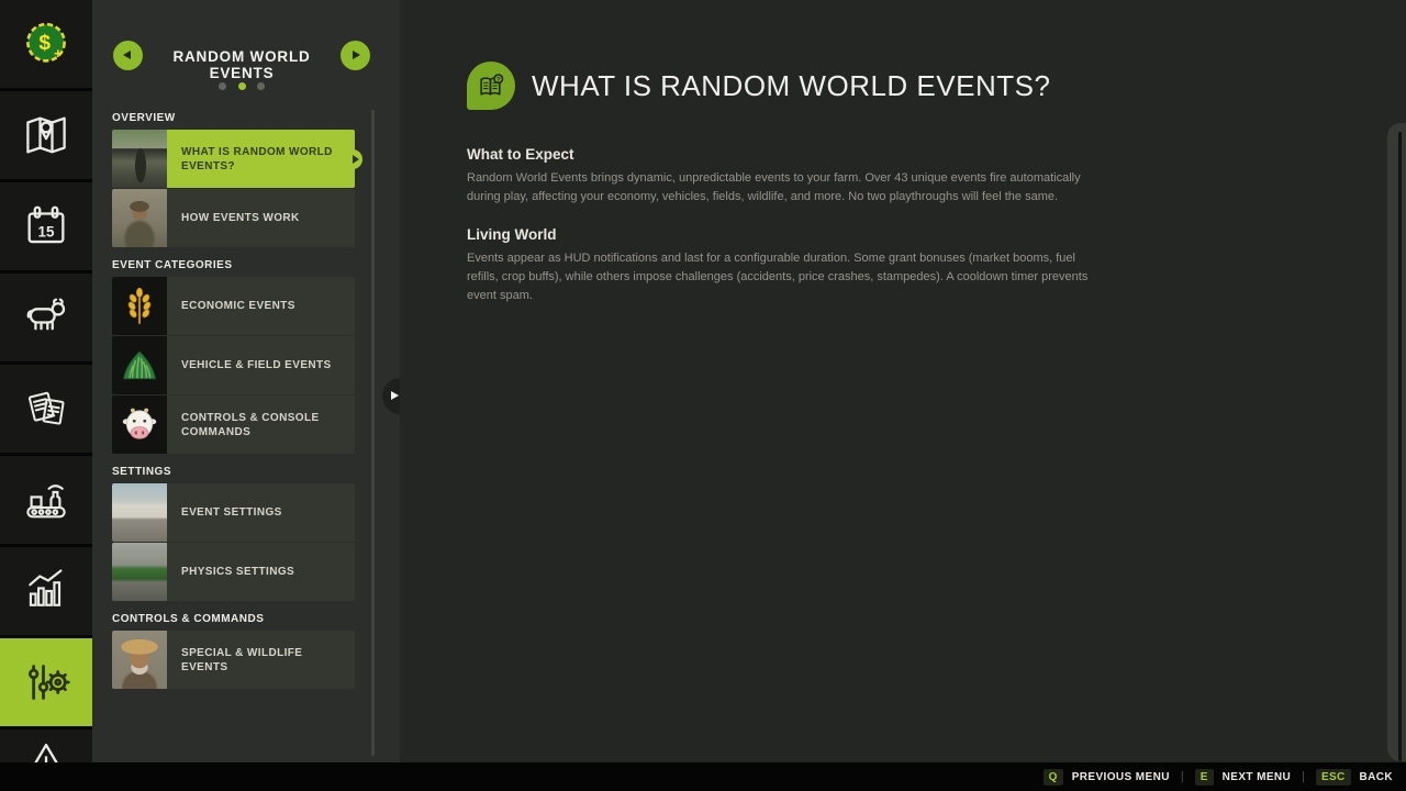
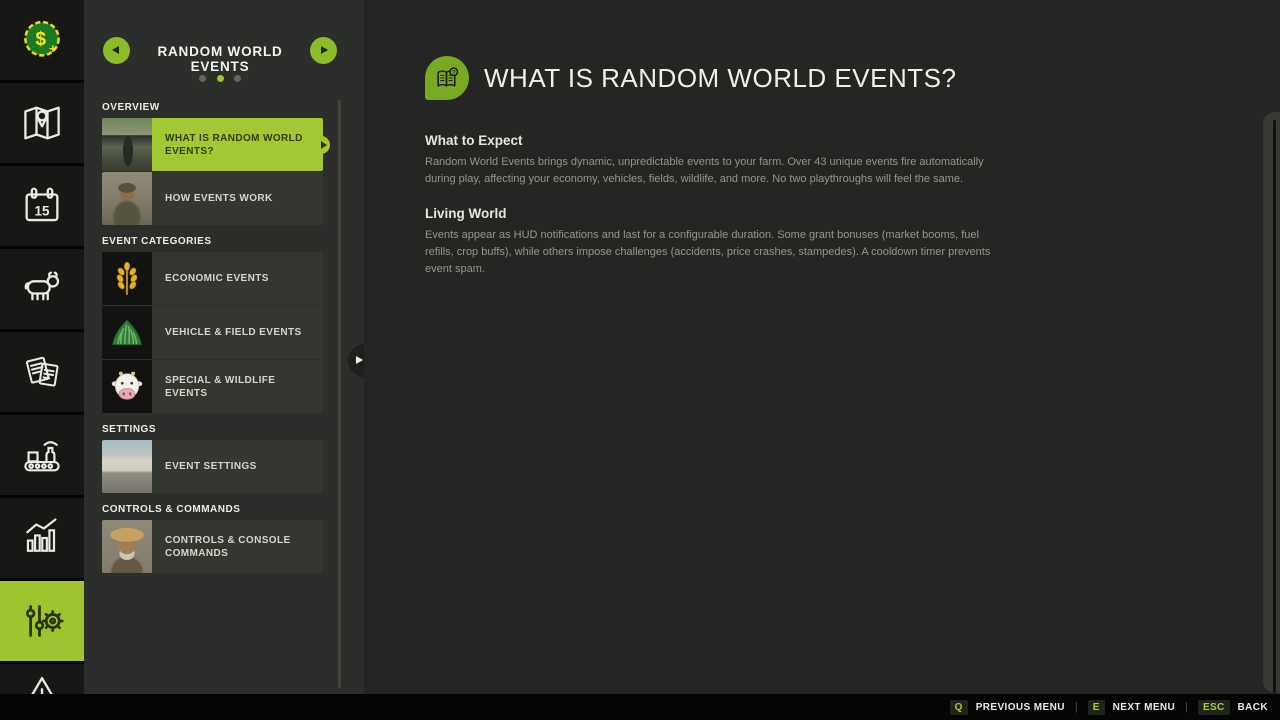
  $
  +
  15
  RANDOM WORLD EVENTS
  OVERVIEW
  WHAT IS RANDOM WORLD EVENTS?
  HOW EVENTS WORK
  EVENT CATEGORIES
  ECONOMIC EVENTS
  VEHICLE & FIELD EVENTS
- CONTROLS & CONSOLE COMMANDS
+ SPECIAL & WILDLIFE EVENTS
  SETTINGS
  EVENT SETTINGS
- PHYSICS SETTINGS
  CONTROLS & COMMANDS
- SPECIAL & WILDLIFE EVENTS
+ CONTROLS & CONSOLE COMMANDS
  WHAT IS RANDOM WORLD EVENTS?
  What to Expect
  Random World Events brings dynamic, unpredictable events to your farm. Over 43 unique events fire automatically during play, affecting your economy, vehicles, fields, wildlife, and more. No two playthroughs will feel the same.
  Living World
  Events appear as HUD notifications and last for a configurable duration. Some grant bonuses (market booms, fuel refills, crop buffs), while others impose challenges (accidents, price crashes, stampedes). A cooldown timer prevents event spam.
  Q
  PREVIOUS MENU
  |
  E
  NEXT MENU
  |
  ESC
  BACK
